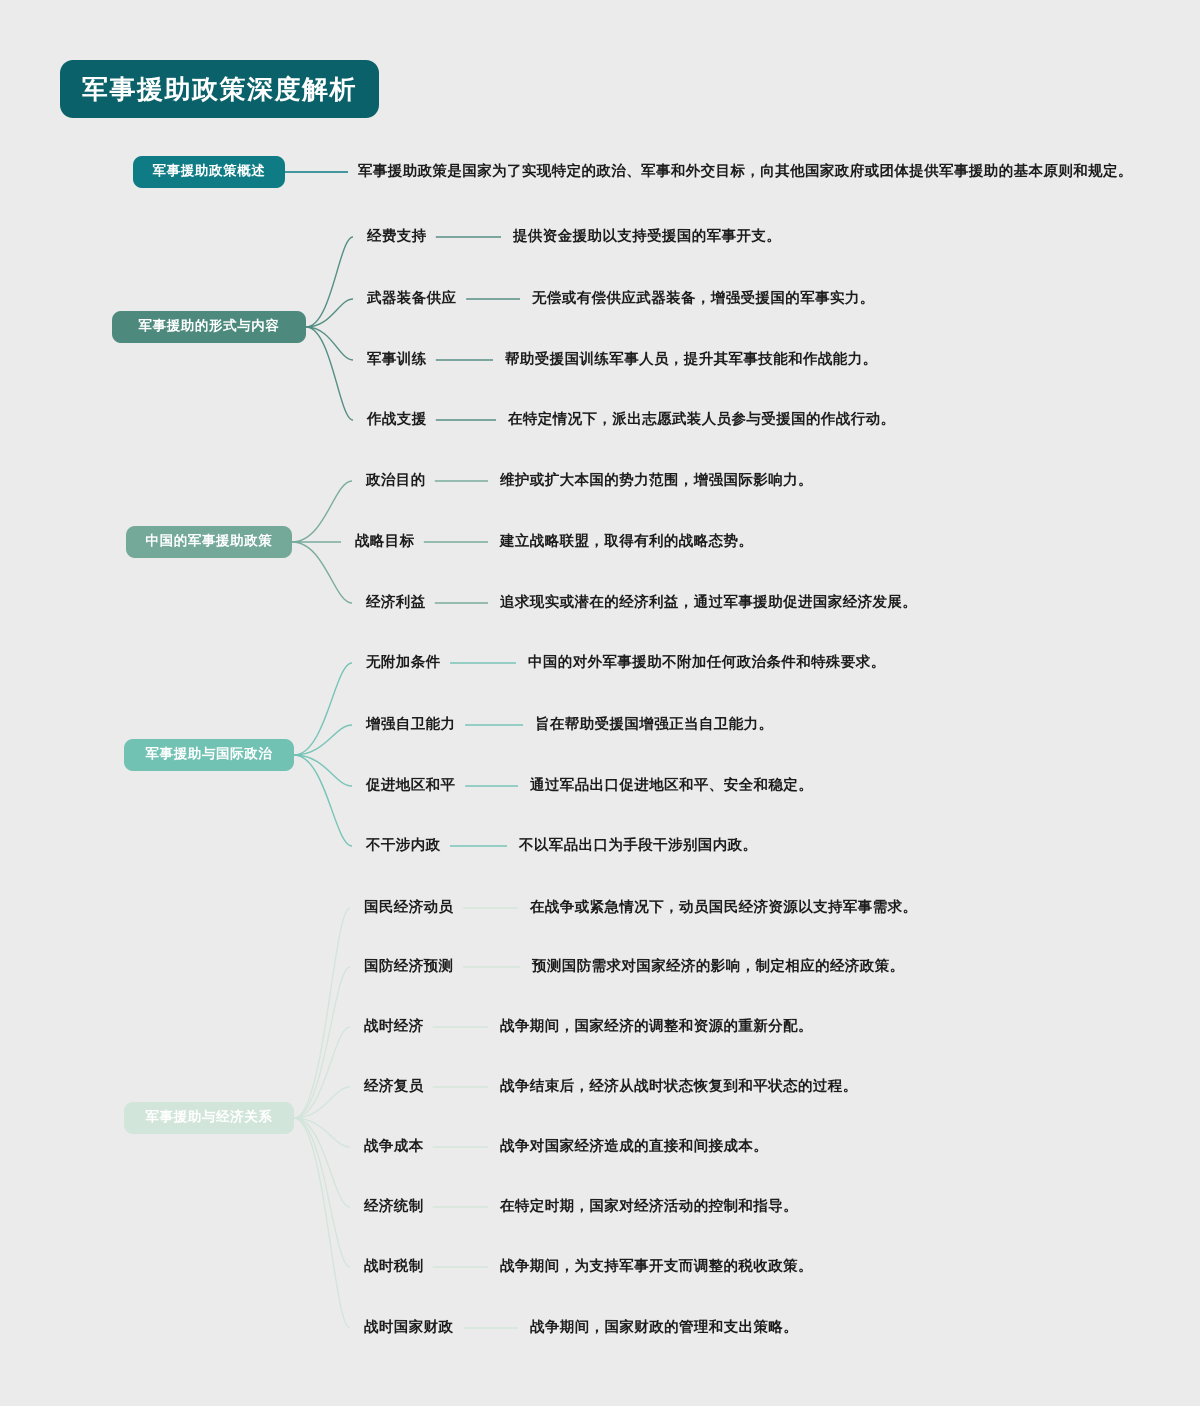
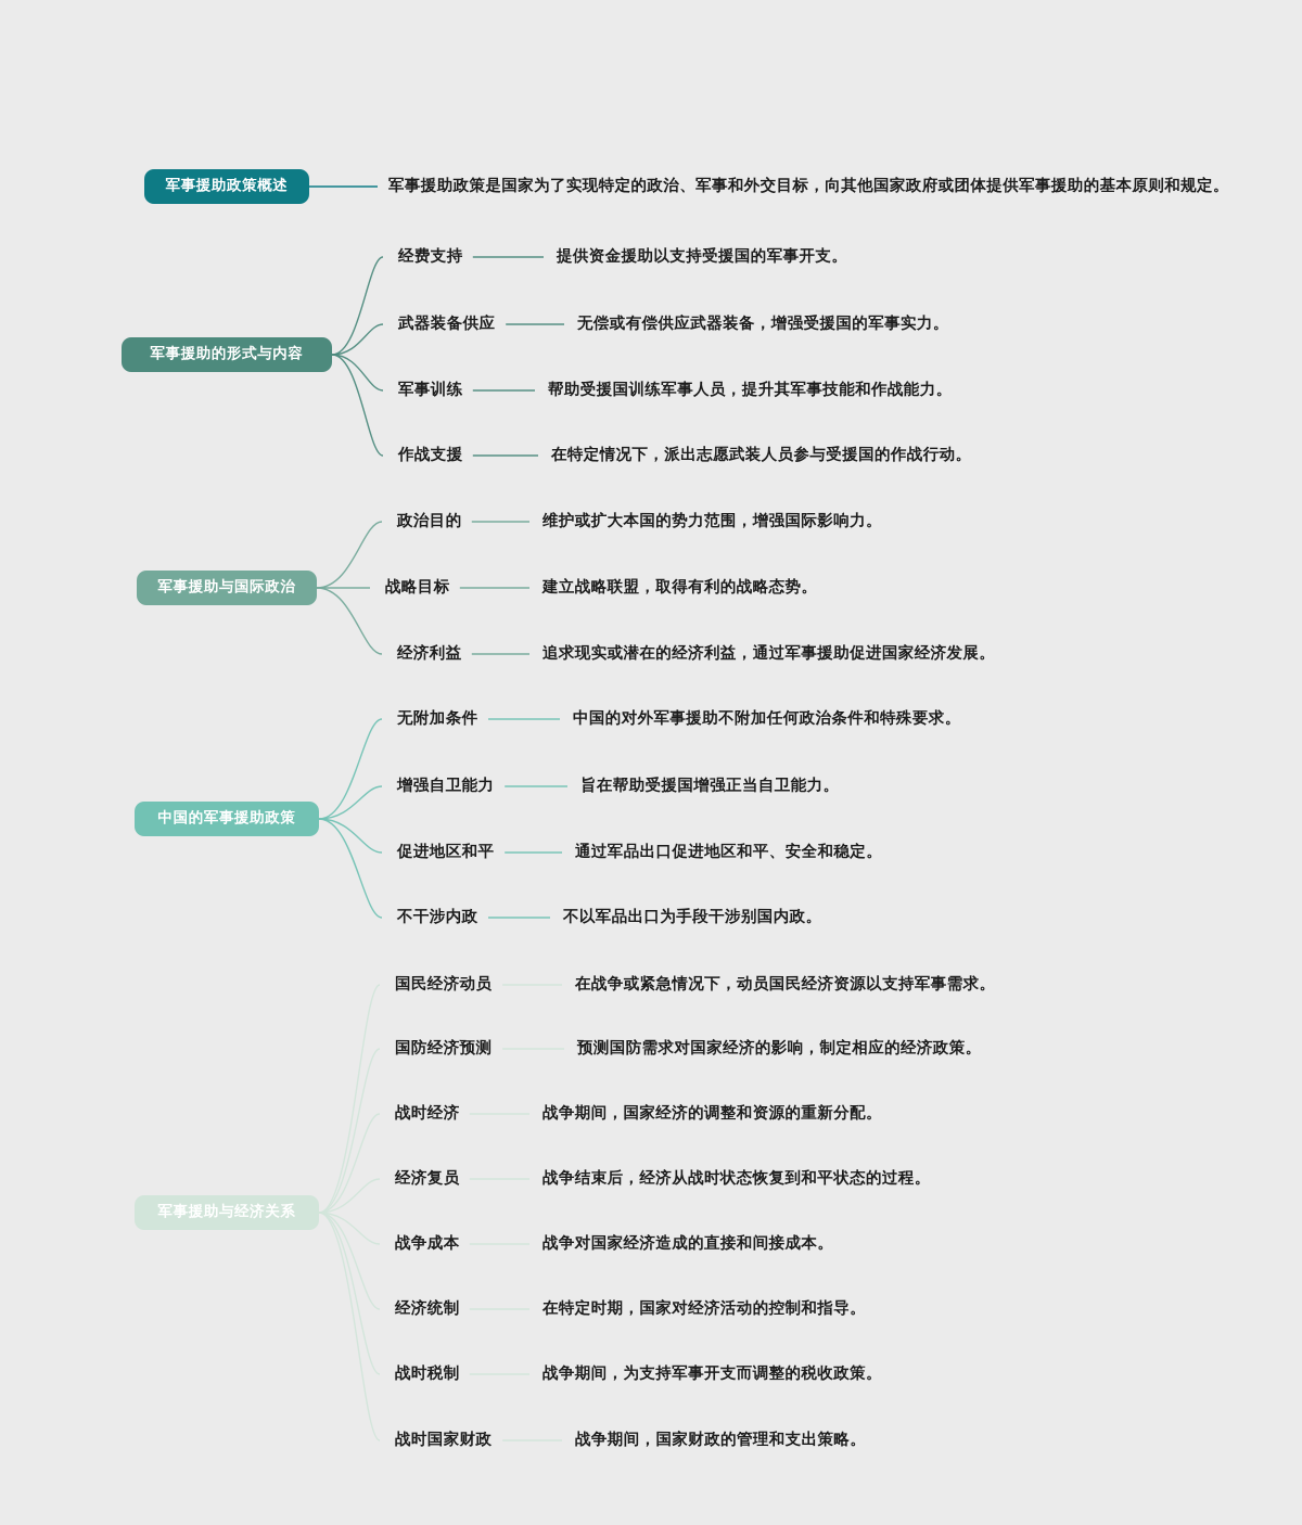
- 军事援助政策深度解析
  军事援助政策概述
  军事援助政策是国家为了实现特定的政治、军事和外交目标，向其他国家政府或团体提供军事援助的基本原则和规定。
  军事援助的形式与内容
  经费支持
  提供资金援助以支持受援国的军事开支。
  武器装备供应
  无偿或有偿供应武器装备，增强受援国的军事实力。
  军事训练
  帮助受援国训练军事人员，提升其军事技能和作战能力。
  作战支援
  在特定情况下，派出志愿武装人员参与受援国的作战行动。
- 中国的军事援助政策
+ 军事援助与国际政治
  政治目的
  维护或扩大本国的势力范围，增强国际影响力。
  战略目标
  建立战略联盟，取得有利的战略态势。
  经济利益
  追求现实或潜在的经济利益，通过军事援助促进国家经济发展。
- 军事援助与国际政治
+ 中国的军事援助政策
  无附加条件
  中国的对外军事援助不附加任何政治条件和特殊要求。
  增强自卫能力
  旨在帮助受援国增强正当自卫能力。
  促进地区和平
  通过军品出口促进地区和平、安全和稳定。
  不干涉内政
  不以军品出口为手段干涉别国内政。
  军事援助与经济关系
  国民经济动员
  在战争或紧急情况下，动员国民经济资源以支持军事需求。
  国防经济预测
  预测国防需求对国家经济的影响，制定相应的经济政策。
  战时经济
  战争期间，国家经济的调整和资源的重新分配。
  经济复员
  战争结束后，经济从战时状态恢复到和平状态的过程。
  战争成本
  战争对国家经济造成的直接和间接成本。
  经济统制
  在特定时期，国家对经济活动的控制和指导。
  战时税制
  战争期间，为支持军事开支而调整的税收政策。
  战时国家财政
  战争期间，国家财政的管理和支出策略。
